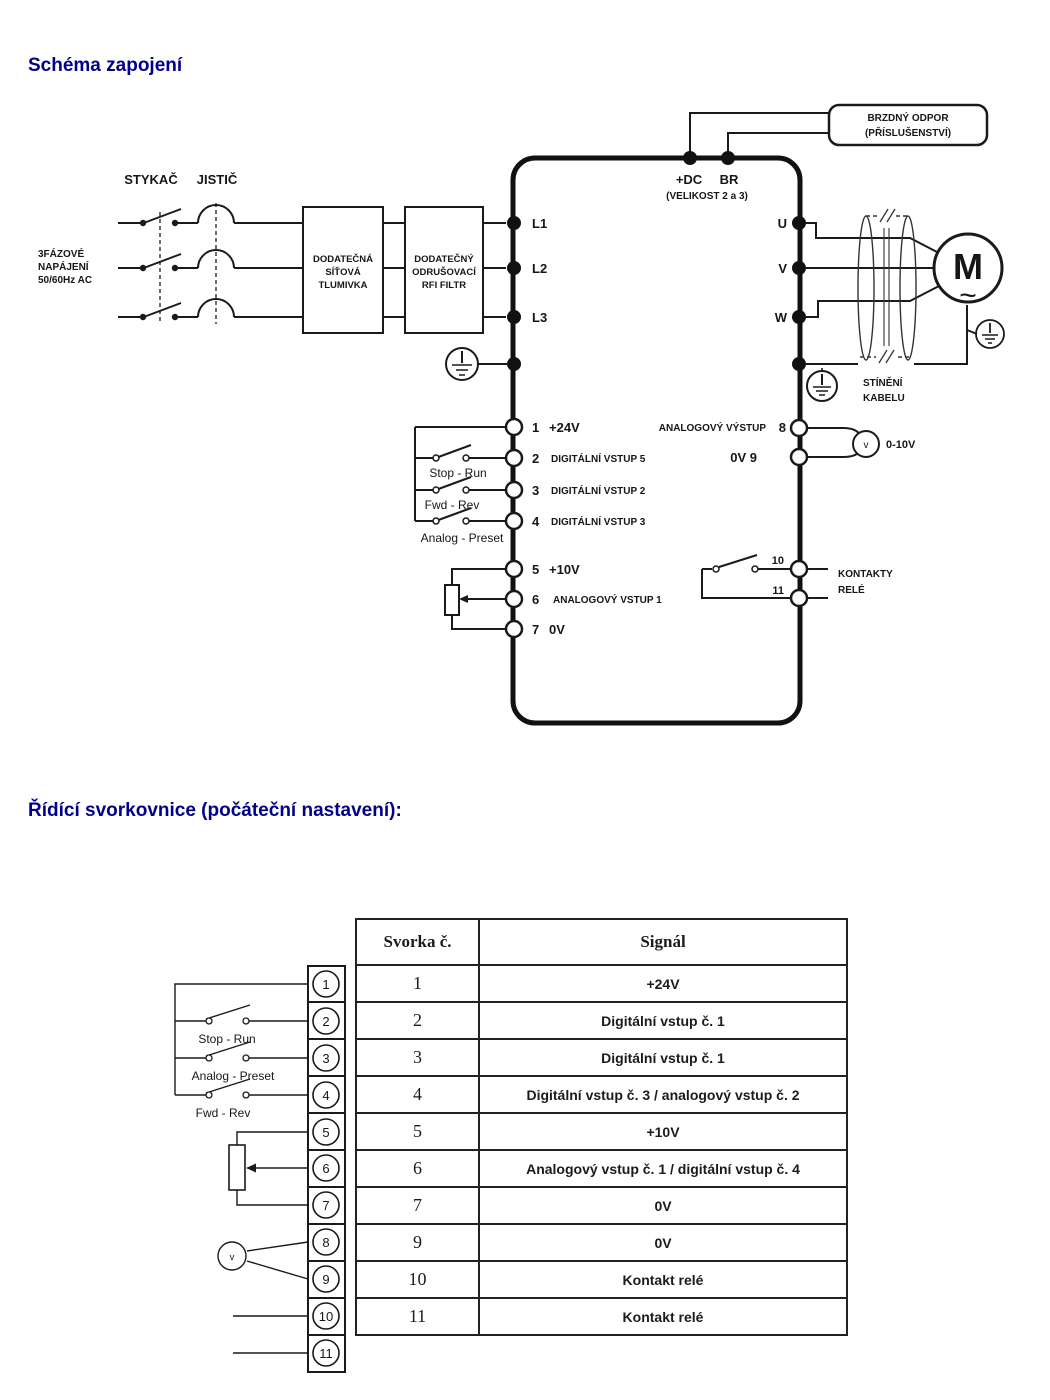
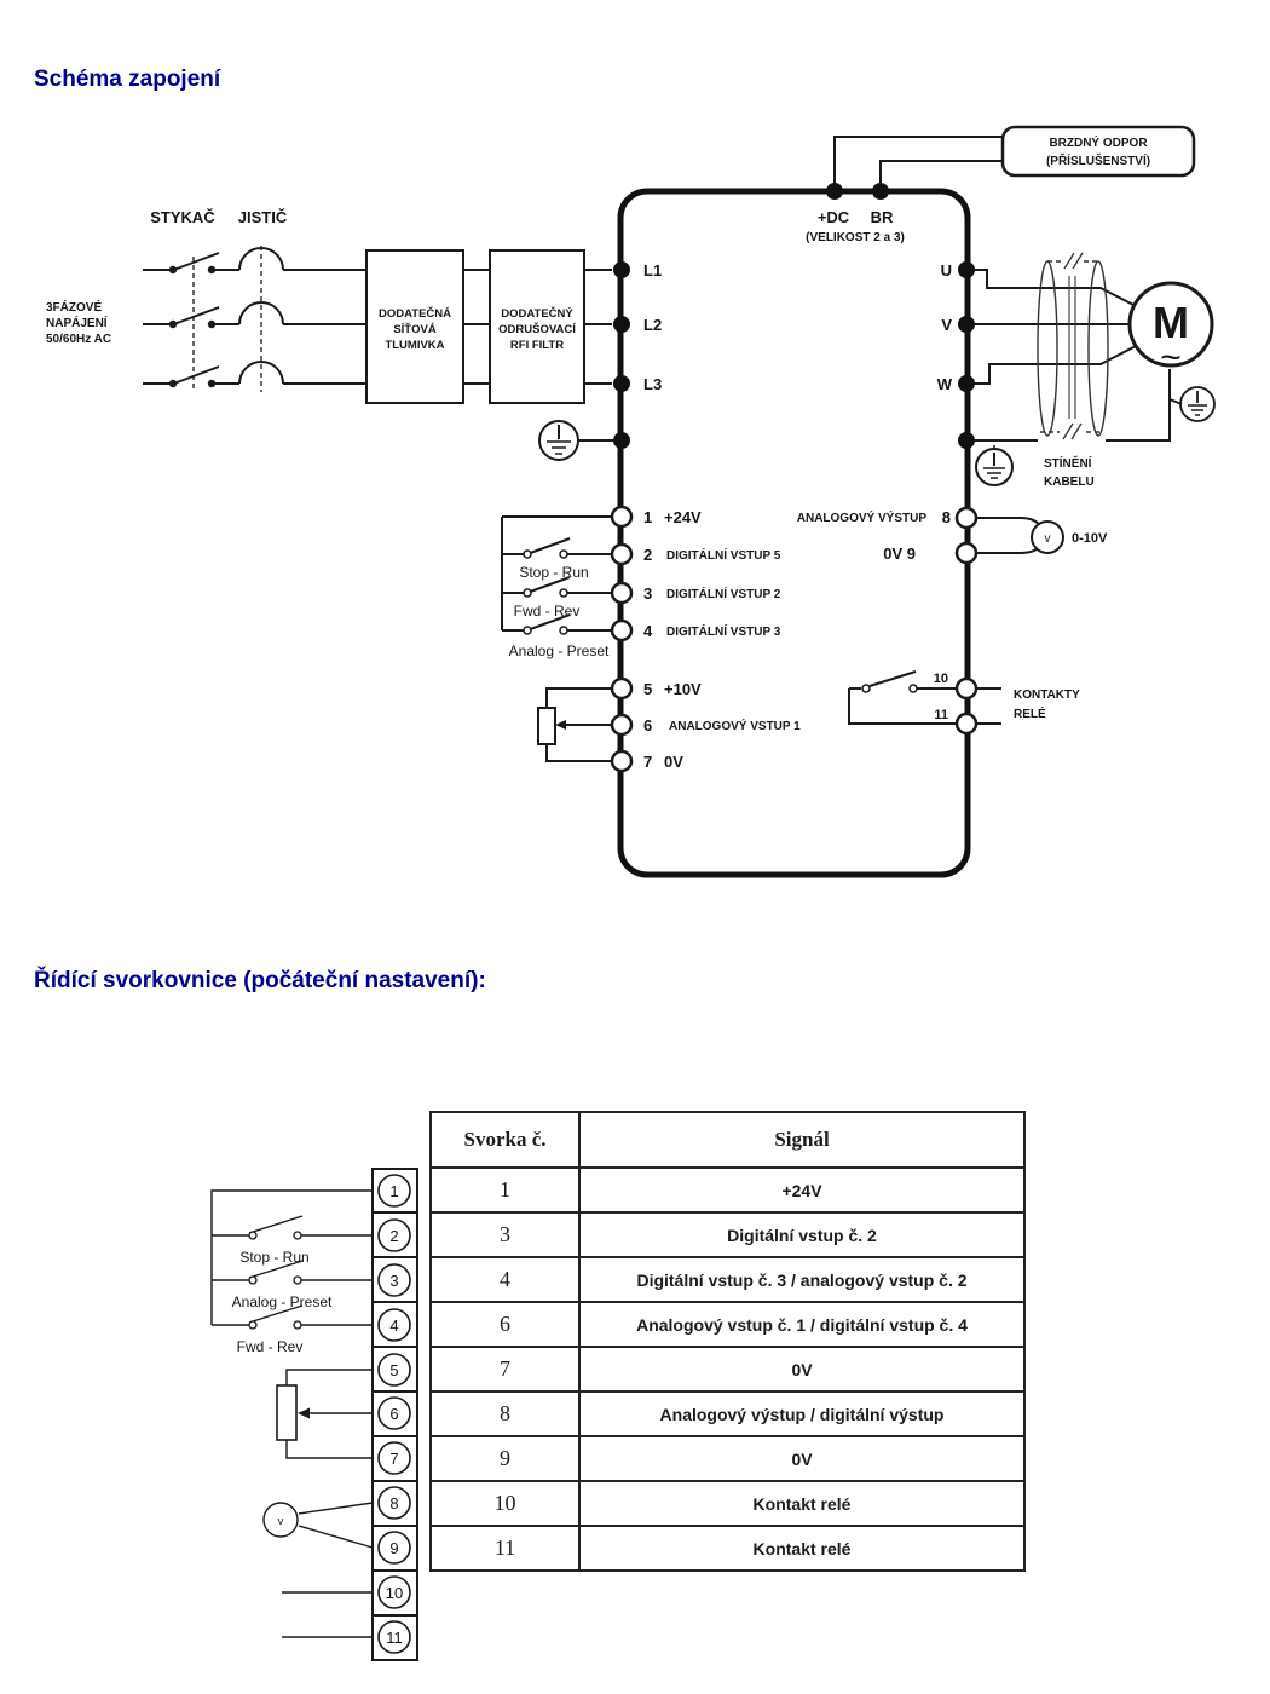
  Schéma zapojení
  Řídící svorkovnice (počáteční nastavení):
  STYKAČ
  JISTIČ
  3FÁZOVÉ
  NAPÁJENÍ
  50/60Hz AC
  DODATEČNÁ
  SÍŤOVÁ
  TLUMIVKA
  DODATEČNÝ
  ODRUŠOVACÍ
  RFI FILTR
  BRZDNÝ ODPOR
  (PŘÍSLUŠENSTVÍ)
  +DC
  BR
  (VELIKOST 2 a 3)
  L1
  L2
  L3
  U
  V
  W
  STÍNĚNÍ
  KABELU
  M
  ~
  Stop - Run
  Fwd - Rev
  Analog - Preset
  1
  +24V
  2
  DIGITÁLNÍ VSTUP 5
  3
  DIGITÁLNÍ VSTUP 2
  4
  DIGITÁLNÍ VSTUP 3
  5
  +10V
  6
  ANALOGOVÝ VSTUP 1
  7
  0V
  ANALOGOVÝ VÝSTUP
  8
  0V 9
  v
  0-10V
  10
  11
  KONTAKTY
  RELÉ
  1
  2
  3
  4
  5
  6
  7
  8
  9
  10
  11
  Stop - Run
  Analog - Preset
  Fwd - Rev
  v
  Svorka č.	Signál
  1	+24V
- 2	Digitální vstup č. 1
- 3	Digitální vstup č. 1
+ 3	Digitální vstup č. 2
  4	Digitální vstup č. 3 / analogový vstup č. 2
- 5	+10V
  6	Analogový vstup č. 1 / digitální vstup č. 4
  7	0V
+ 8	Analogový výstup / digitální výstup
  9	0V
  10	Kontakt relé
  11	Kontakt relé
